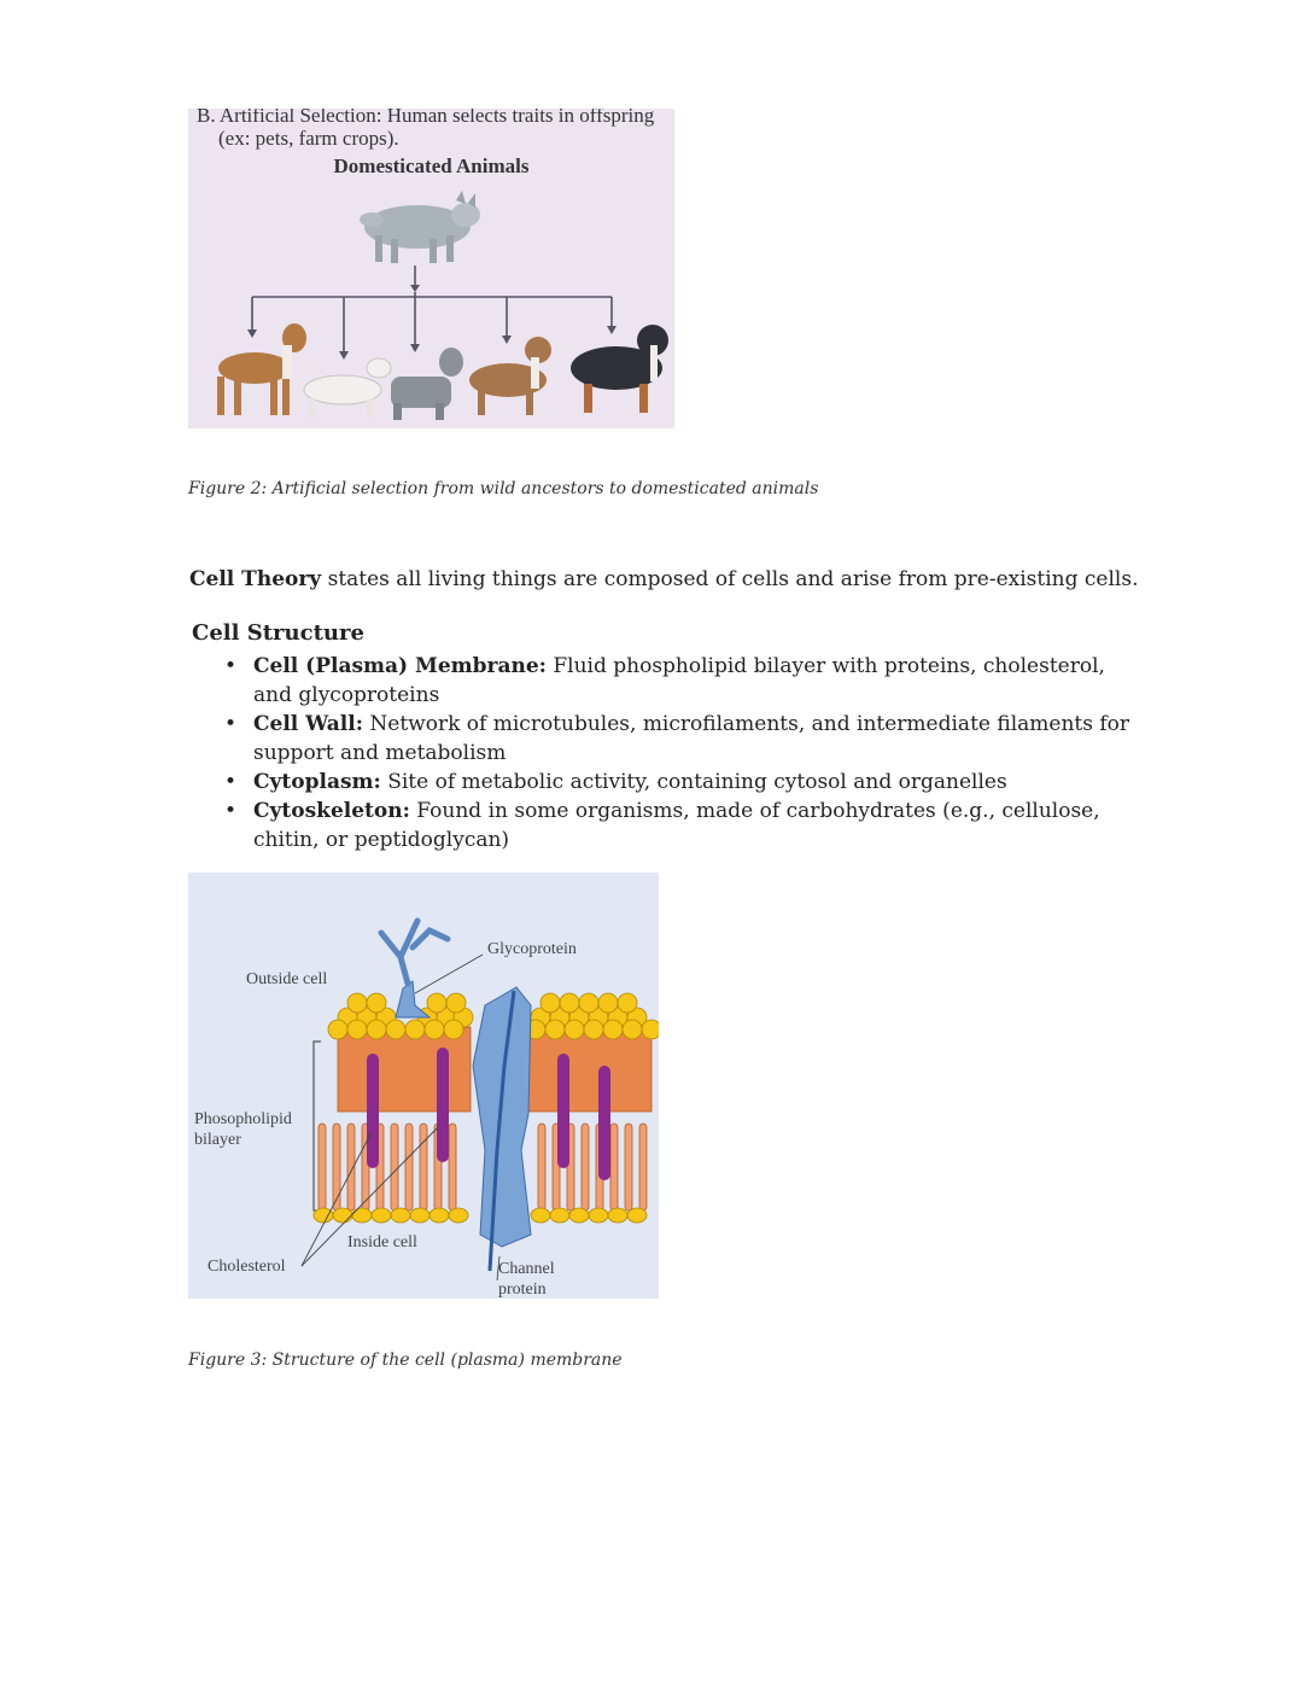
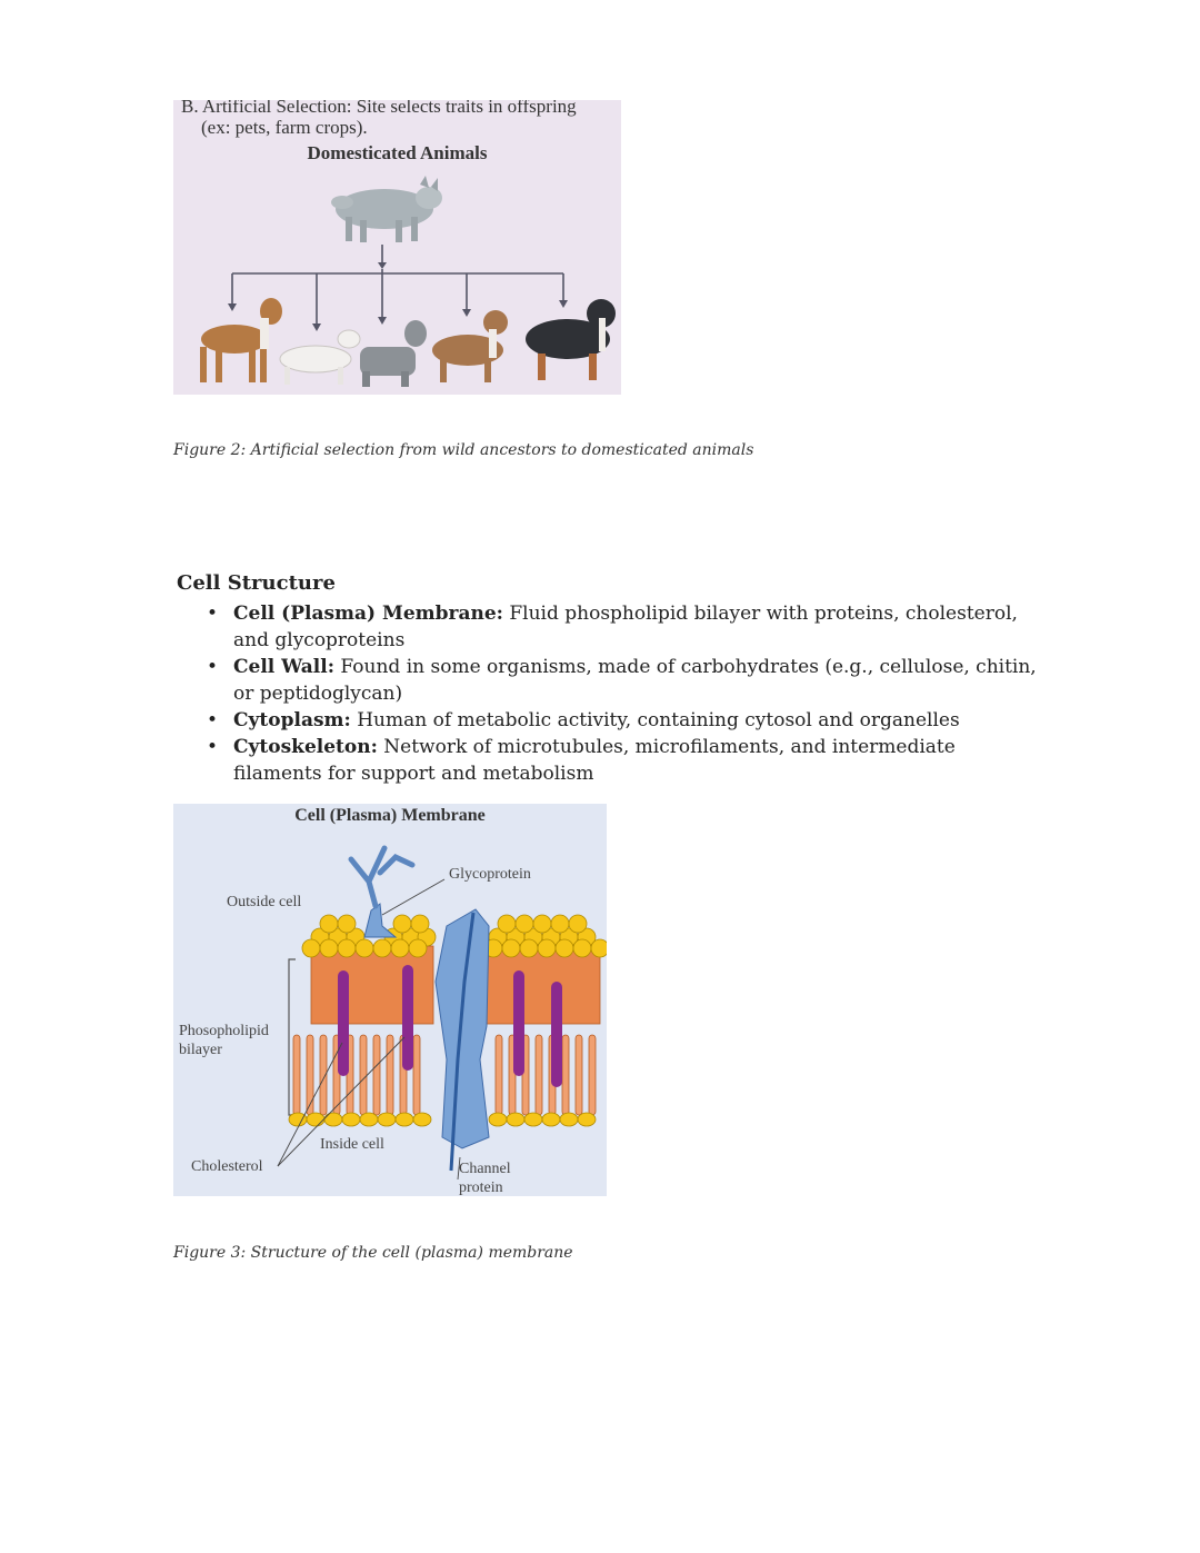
- B. Artificial Selection: Human selects traits in offspring
+ B. Artificial Selection: Site selects traits in offspring
  (ex: pets, farm crops).
  Domesticated Animals
  Figure 2: Artificial selection from wild ancestors to domesticated animals
- Cell Theory states all living things are composed of cells and arise from pre-existing cells.
  Cell Structure
  •
  Cell (Plasma) Membrane: Fluid phospholipid bilayer with proteins, cholesterol, and glycoproteins
  •
- Cell Wall: Network of microtubules, microfilaments, and intermediate filaments for support and metabolism
+ Cell Wall: Found in some organisms, made of carbohydrates (e.g., cellulose, chitin, or peptidoglycan)
  •
- Cytoplasm: Site of metabolic activity, containing cytosol and organelles
+ Cytoplasm: Human of metabolic activity, containing cytosol and organelles
  •
- Cytoskeleton: Found in some organisms, made of carbohydrates (e.g., cellulose, chitin, or peptidoglycan)
+ Cytoskeleton: Network of microtubules, microfilaments, and intermediate filaments for support and metabolism
+ Cell (Plasma) Membrane
  Glycoprotein
  Outside cell
  Phosopholipid
  bilayer
  Inside cell
  Cholesterol
  Channel
  protein
  Figure 3: Structure of the cell (plasma) membrane
